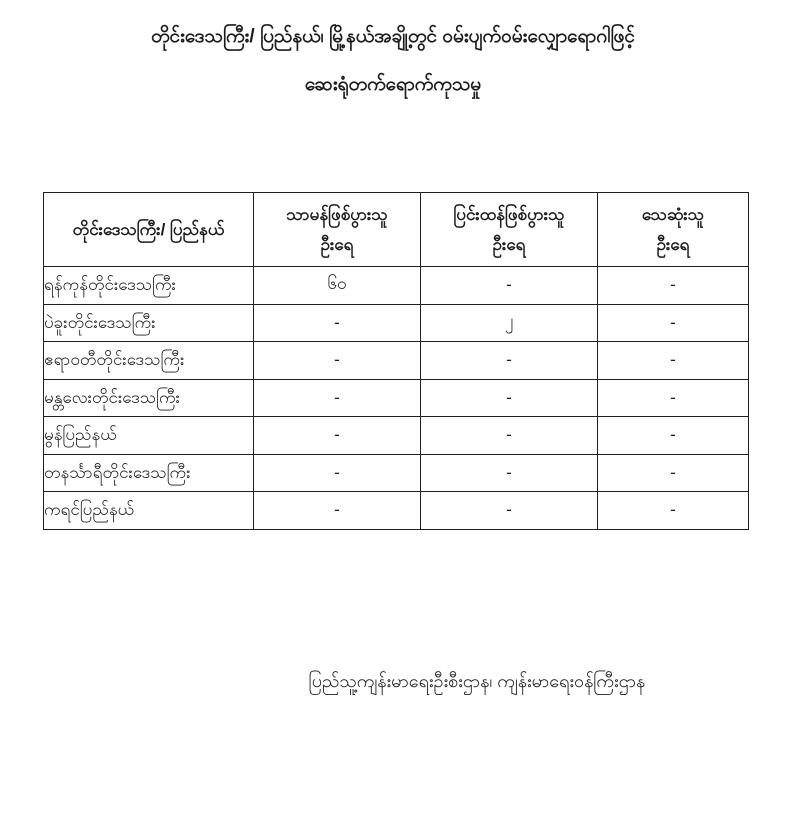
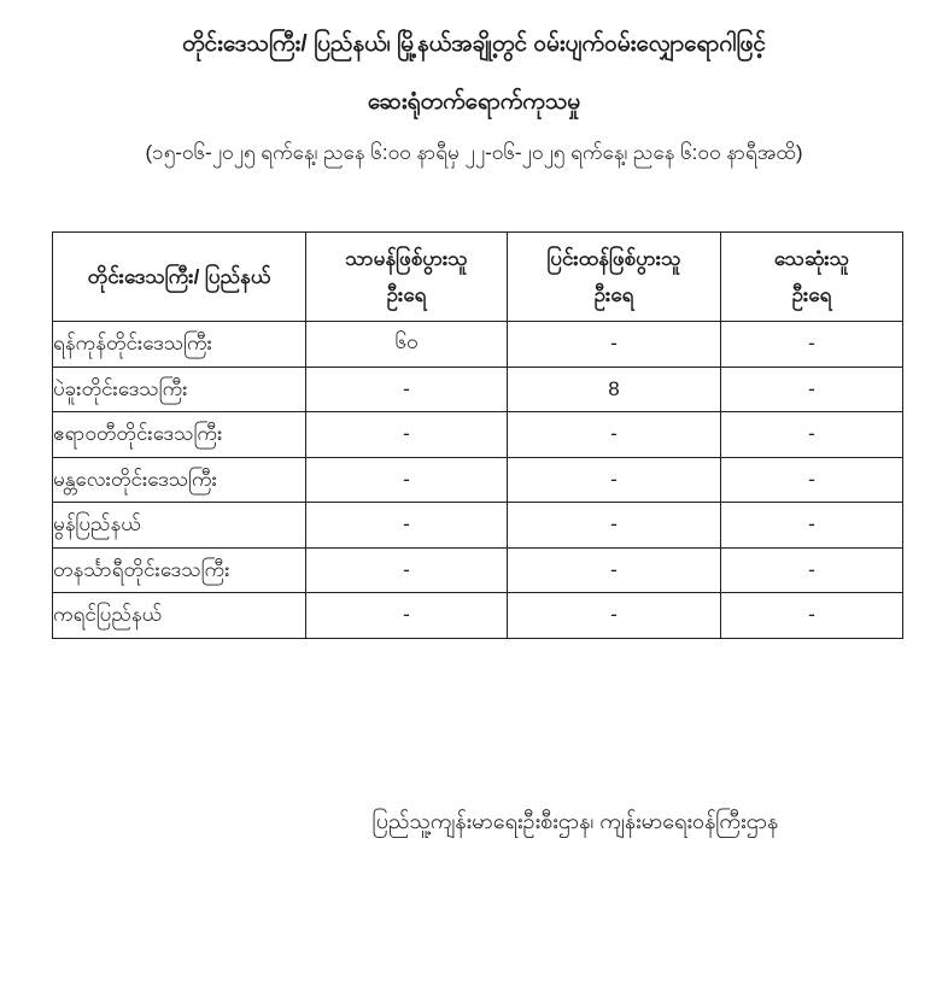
  တိုင်းဒေသကြီး/ ပြည်နယ်၊ မြို့နယ်အချို့တွင် ဝမ်းပျက်ဝမ်းလျှောရောဂါဖြင့်
  ဆေးရုံတက်ရောက်ကုသမှု
+ (၁၅-၀၆-၂၀၂၅ ရက်နေ့၊ ညနေ ၆:၀၀ နာရီမှ ၂၂-၀၆-၂၀၂၅ ရက်နေ့၊ ညနေ ၆:၀၀ နာရီအထိ)
  တိုင်းဒေသကြီး/ ပြည်နယ်	သာမန်ဖြစ်ပွားသူ ဦးရေ	ပြင်းထန်ဖြစ်ပွားသူ ဦးရေ	သေဆုံးသူ ဦးရေ
  ရန်ကုန်တိုင်းဒေသကြီး	၆၀	-	-
- ပဲခူးတိုင်းဒေသကြီး	-	၂	-
+ ပဲခူးတိုင်းဒေသကြီး	-	8	-
  ဧရာဝတီတိုင်းဒေသကြီး	-	-	-
  မန္တလေးတိုင်းဒေသကြီး	-	-	-
  မွန်ပြည်နယ်	-	-	-
  တနင်္သာရီတိုင်းဒေသကြီး	-	-	-
  ကရင်ပြည်နယ်	-	-	-
  ပြည်သူ့ကျန်းမာရေးဦးစီးဌာန၊ ကျန်းမာရေးဝန်ကြီးဌာန
